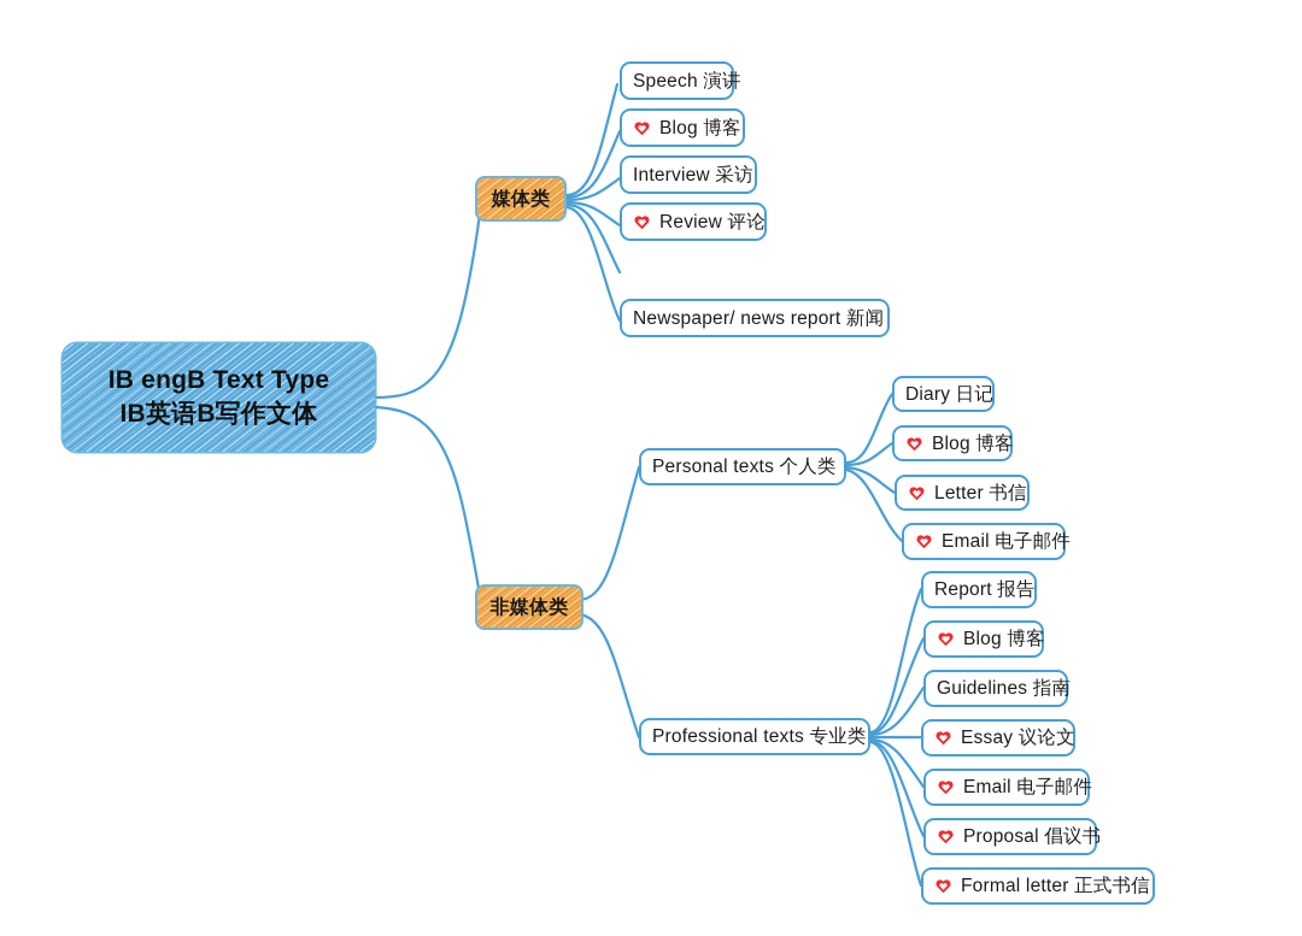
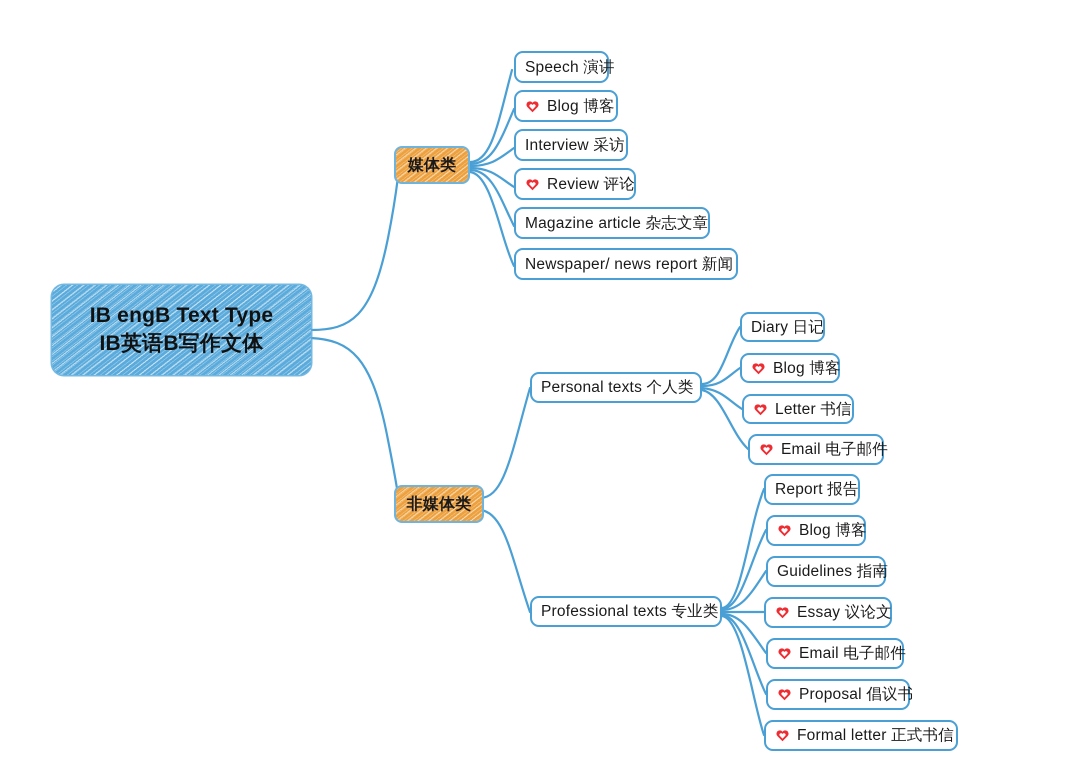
  IB engB Text Type
  IB英语B写作文体
  媒体类
  非媒体类
  Personal texts 个人类
  Professional texts 专业类
  Speech 演讲
  Blog 博客
  Interview 采访
  Review 评论
+ Magazine article 杂志文章
  Newspaper/ news report 新闻
  Diary 日记
  Blog 博客
  Letter 书信
  Email 电子邮件
  Report 报告
  Blog 博客
  Guidelines 指南
  Essay 议论文
  Email 电子邮件
  Proposal 倡议书
  Formal letter 正式书信
